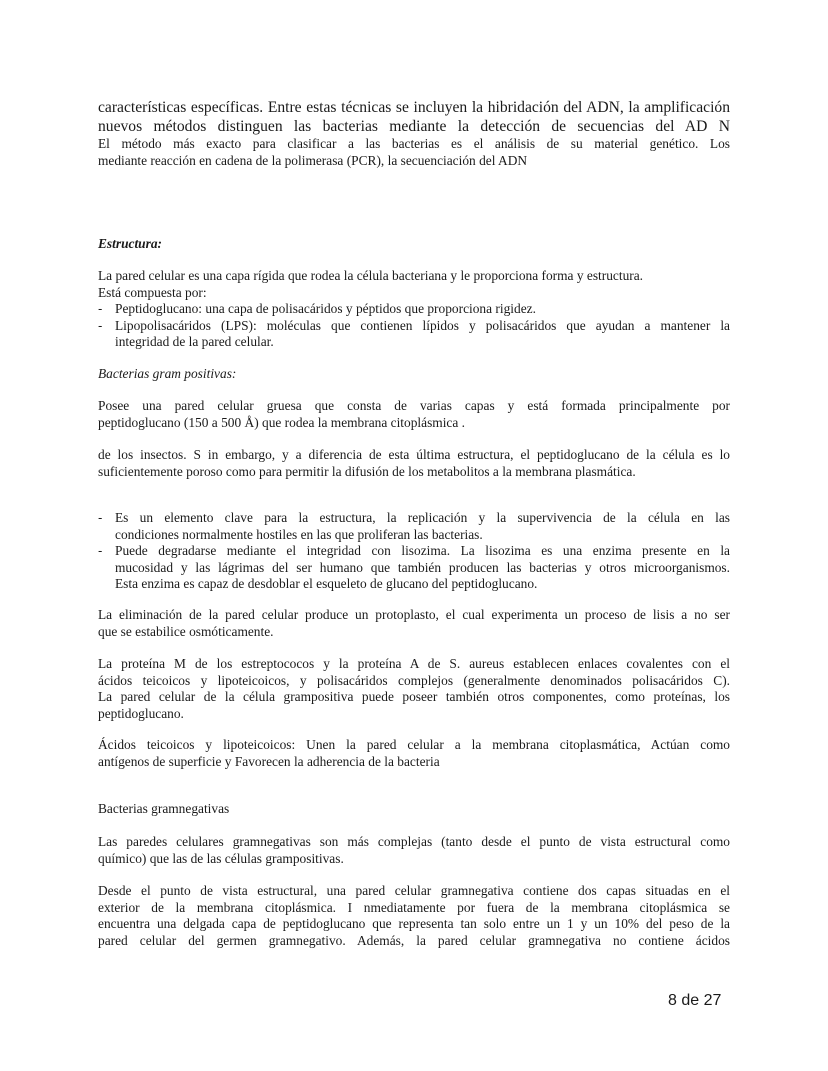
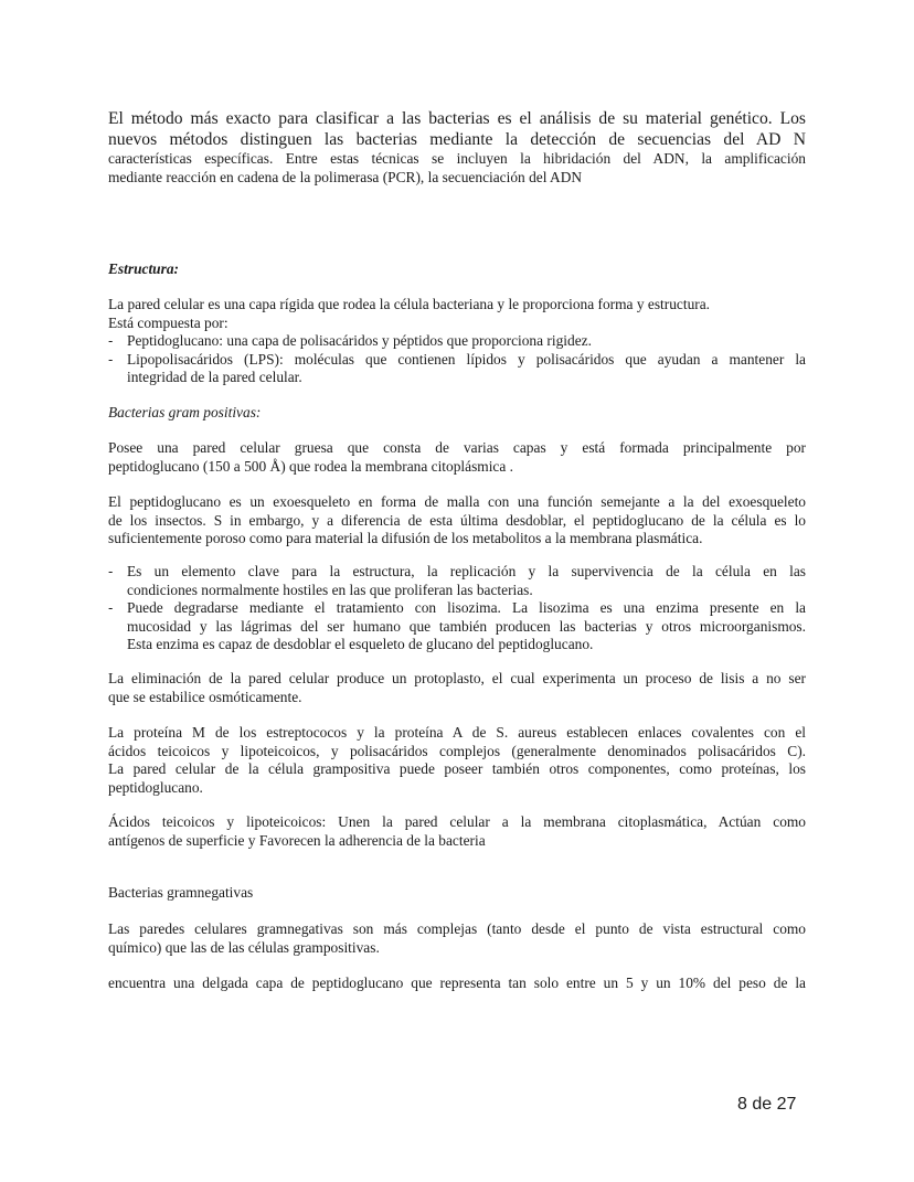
- características específicas. Entre estas técnicas se incluyen la hibridación del ADN, la amplificación
+ El método más exacto para clasificar a las bacterias es el análisis de su material genético. Los
  nuevos métodos distinguen las bacterias mediante la detección de secuencias del AD N
- El método más exacto para clasificar a las bacterias es el análisis de su material genético. Los
+ características específicas. Entre estas técnicas se incluyen la hibridación del ADN, la amplificación
  mediante reacción en cadena de la polimerasa (PCR), la secuenciación del ADN
  Estructura:
  La pared celular es una capa rígida que rodea la célula bacteriana y le proporciona forma y estructura.
  Está compuesta por:
  -
  Peptidoglucano: una capa de polisacáridos y péptidos que proporciona rigidez.
  -
  Lipopolisacáridos (LPS): moléculas que contienen lípidos y polisacáridos que ayudan a mantener la
  integridad de la pared celular.
  Bacterias gram positivas:
  Posee una pared celular gruesa que consta de varias capas y está formada principalmente por
  peptidoglucano (150 a 500 Å) que rodea la membrana citoplásmica .
+ El peptidoglucano es un exoesqueleto en forma de malla con una función semejante a la del exoesqueleto
- de los insectos. S in embargo, y a diferencia de esta última estructura, el peptidoglucano de la célula es lo
+ de los insectos. S in embargo, y a diferencia de esta última desdoblar, el peptidoglucano de la célula es lo
- suficientemente poroso como para permitir la difusión de los metabolitos a la membrana plasmática.
+ suficientemente poroso como para material la difusión de los metabolitos a la membrana plasmática.
  -
  Es un elemento clave para la estructura, la replicación y la supervivencia de la célula en las
  condiciones normalmente hostiles en las que proliferan las bacterias.
  -
- Puede degradarse mediante el integridad con lisozima. La lisozima es una enzima presente en la
+ Puede degradarse mediante el tratamiento con lisozima. La lisozima es una enzima presente en la
  mucosidad y las lágrimas del ser humano que también producen las bacterias y otros microorganismos.
  Esta enzima es capaz de desdoblar el esqueleto de glucano del peptidoglucano.
  La eliminación de la pared celular produce un protoplasto, el cual experimenta un proceso de lisis a no ser
  que se estabilice osmóticamente.
  La proteína M de los estreptococos y la proteína A de S. aureus establecen enlaces covalentes con el
  ácidos teicoicos y lipoteicoicos, y polisacáridos complejos (generalmente denominados polisacáridos C).
  La pared celular de la célula grampositiva puede poseer también otros componentes, como proteínas, los
  peptidoglucano.
  Ácidos teicoicos y lipoteicoicos: Unen la pared celular a la membrana citoplasmática, Actúan como
  antígenos de superficie y Favorecen la adherencia de la bacteria
  Bacterias gramnegativas
  Las paredes celulares gramnegativas son más complejas (tanto desde el punto de vista estructural como
  químico) que las de las células grampositivas.
- Desde el punto de vista estructural, una pared celular gramnegativa contiene dos capas situadas en el
- exterior de la membrana citoplásmica. I nmediatamente por fuera de la membrana citoplásmica se
- encuentra una delgada capa de peptidoglucano que representa tan solo entre un 1 y un 10% del peso de la
+ encuentra una delgada capa de peptidoglucano que representa tan solo entre un 5 y un 10% del peso de la
- pared celular del germen gramnegativo. Además, la pared celular gramnegativa no contiene ácidos
  8 de 27
